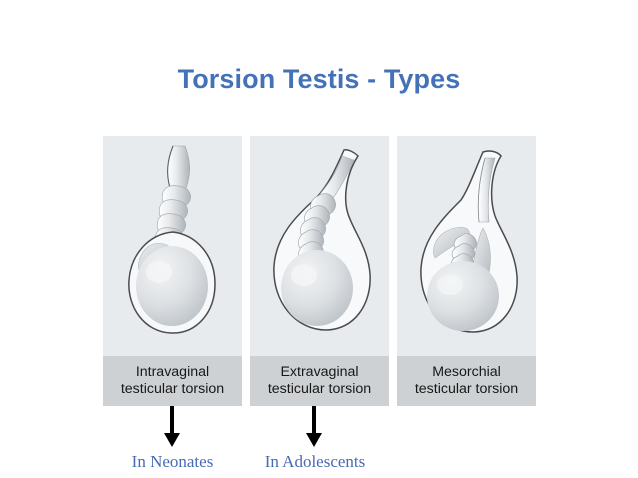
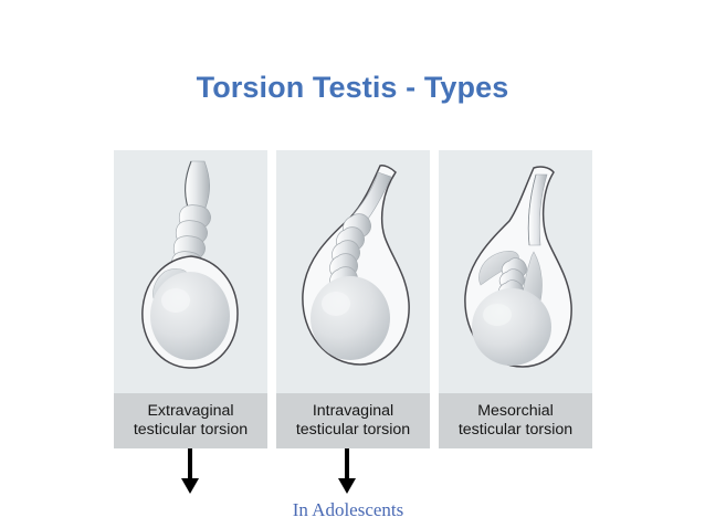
  Torsion Testis - Types
- Intravaginal
+ Extravaginal
  testicular torsion
- Extravaginal
+ Intravaginal
  testicular torsion
  Mesorchial
  testicular torsion
- In Neonates
  In Adolescents
